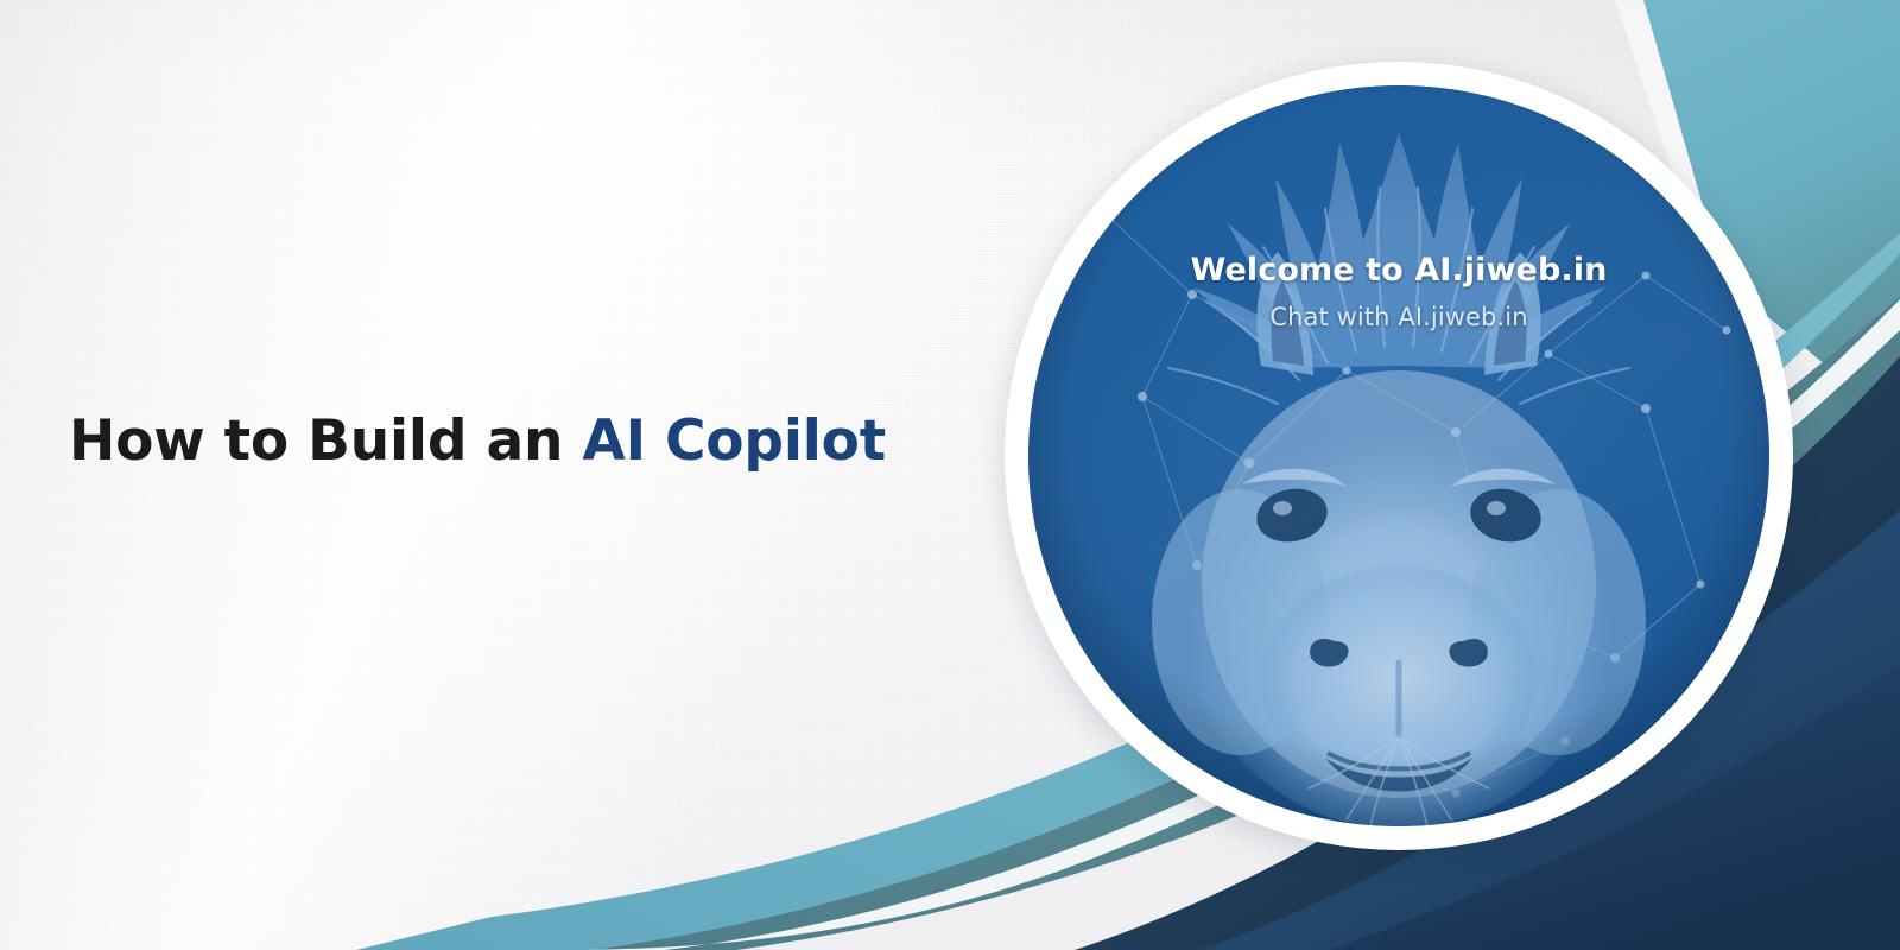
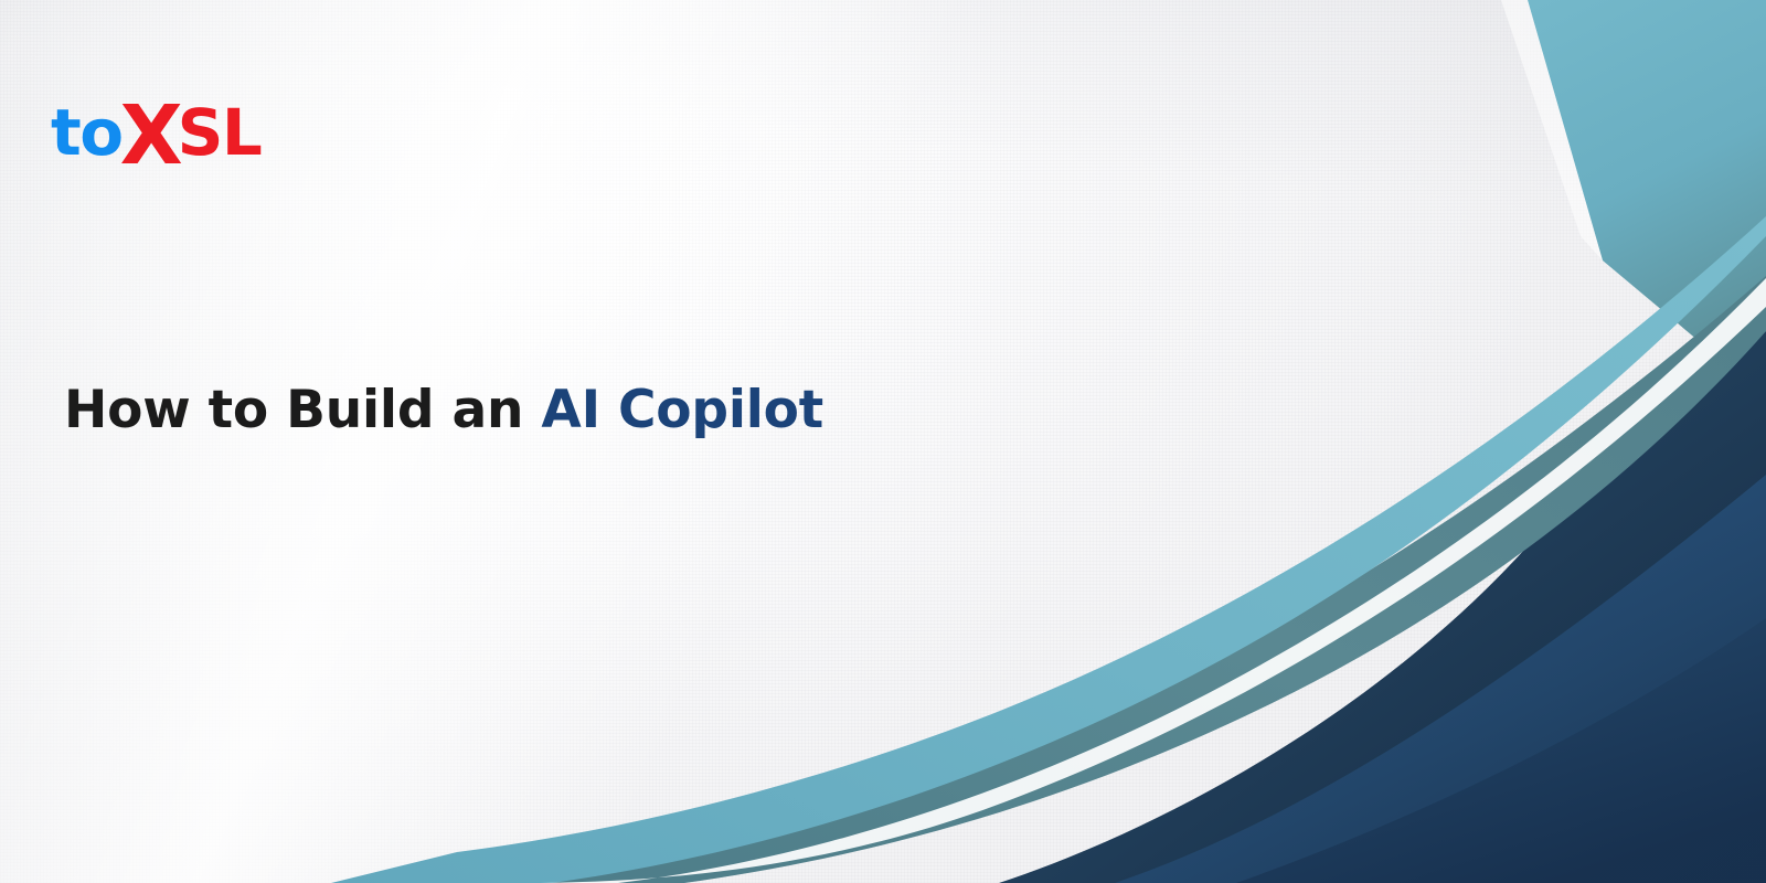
+ toXSL
  How to Build an AI Copilot
- Welcome to AI.jiweb.in
- Chat with AI.jiweb.in
